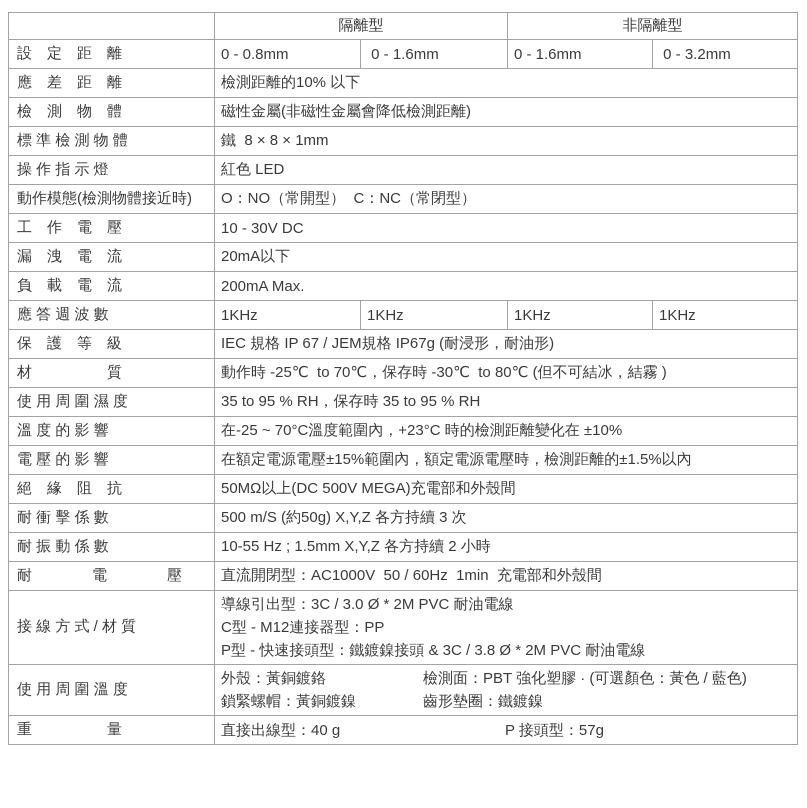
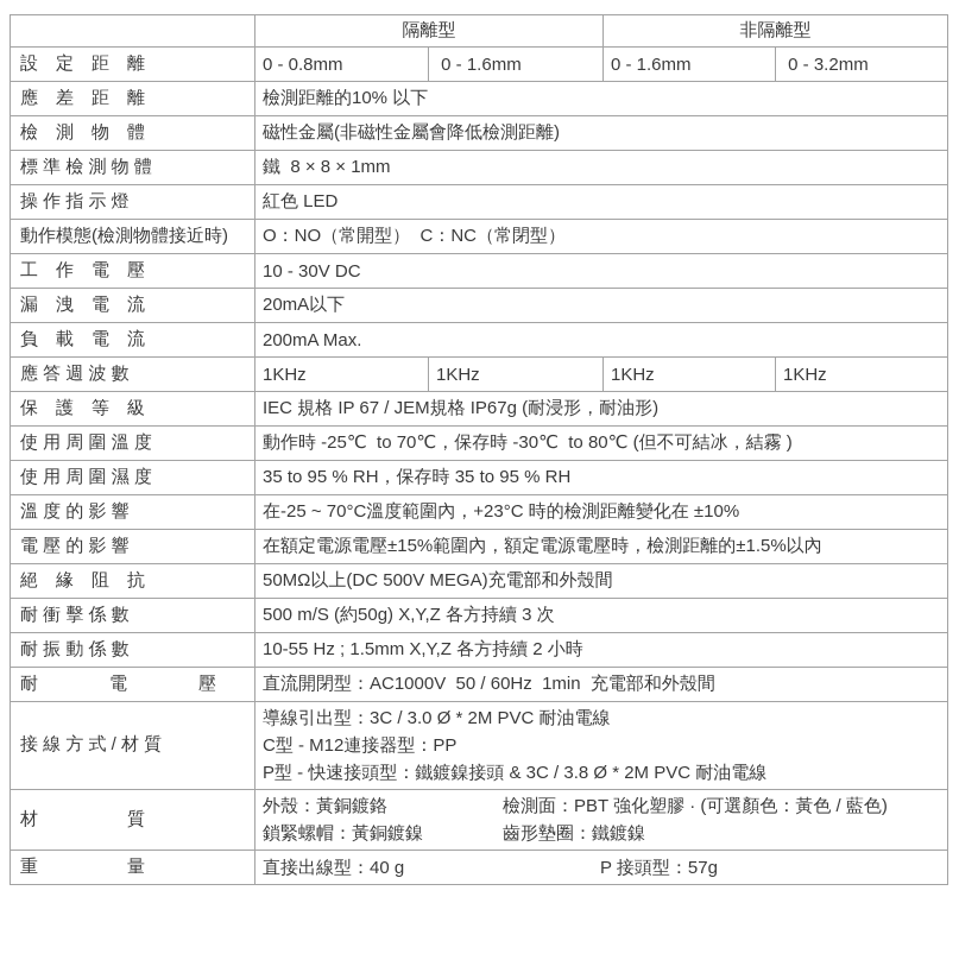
  	隔離型	非隔離型
  設 定 距 離	0 - 0.8mm	0 - 1.6mm	0 - 1.6mm	0 - 3.2mm
  應 差 距 離	檢測距離的10% 以下
  檢 測 物 體	磁性金屬(非磁性金屬會降低檢測距離)
  標 準 檢 測 物 體	鐵 8 × 8 × 1mm
  操 作 指 示 燈	紅色 LED
  動作模態(檢測物體接近時)	O：NO（常開型） C：NC（常閉型）
  工 作 電 壓	10 - 30V DC
  漏 洩 電 流	20mA以下
  負 載 電 流	200mA Max.
  應 答 週 波 數	1KHz	1KHz	1KHz	1KHz
  保 護 等 級	IEC 規格 IP 67 / JEM規格 IP67g (耐浸形，耐油形)
- 材 質	動作時 -25℃ to 70℃，保存時 -30℃ to 80℃ (但不可結冰，結霧 )
+ 使 用 周 圍 溫 度	動作時 -25℃ to 70℃，保存時 -30℃ to 80℃ (但不可結冰，結霧 )
  使 用 周 圍 濕 度	35 to 95 % RH，保存時 35 to 95 % RH
  溫 度 的 影 響	在-25 ~ 70°C溫度範圍內，+23°C 時的檢測距離變化在 ±10%
  電 壓 的 影 響	在額定電源電壓±15%範圍內，額定電源電壓時，檢測距離的±1.5%以內
  絕 緣 阻 抗	50MΩ以上(DC 500V MEGA)充電部和外殼間
  耐 衝 擊 係 數	500 m/S (約50g) X,Y,Z 各方持續 3 次
  耐 振 動 係 數	10-55 Hz ; 1.5mm X,Y,Z 各方持續 2 小時
  耐 電 壓	直流開閉型：AC1000V 50 / 60Hz 1min 充電部和外殼間
  接 線 方 式 / 材 質	導線引出型：3C / 3.0 Ø * 2M PVC 耐油電線C型 - M12連接器型：PPP型 - 快速接頭型：鐵鍍鎳接頭 & 3C / 3.8 Ø * 2M PVC 耐油電線
- 使 用 周 圍 溫 度	外殼：黃銅鍍鉻 檢測面：PBT 強化塑膠 · (可選顏色：黃色 / 藍色)鎖緊螺帽：黃銅鍍鎳 齒形墊圈：鐵鍍鎳
+ 材 質	外殼：黃銅鍍鉻 檢測面：PBT 強化塑膠 · (可選顏色：黃色 / 藍色)鎖緊螺帽：黃銅鍍鎳 齒形墊圈：鐵鍍鎳
  重 量	直接出線型：40 g P 接頭型：57g
